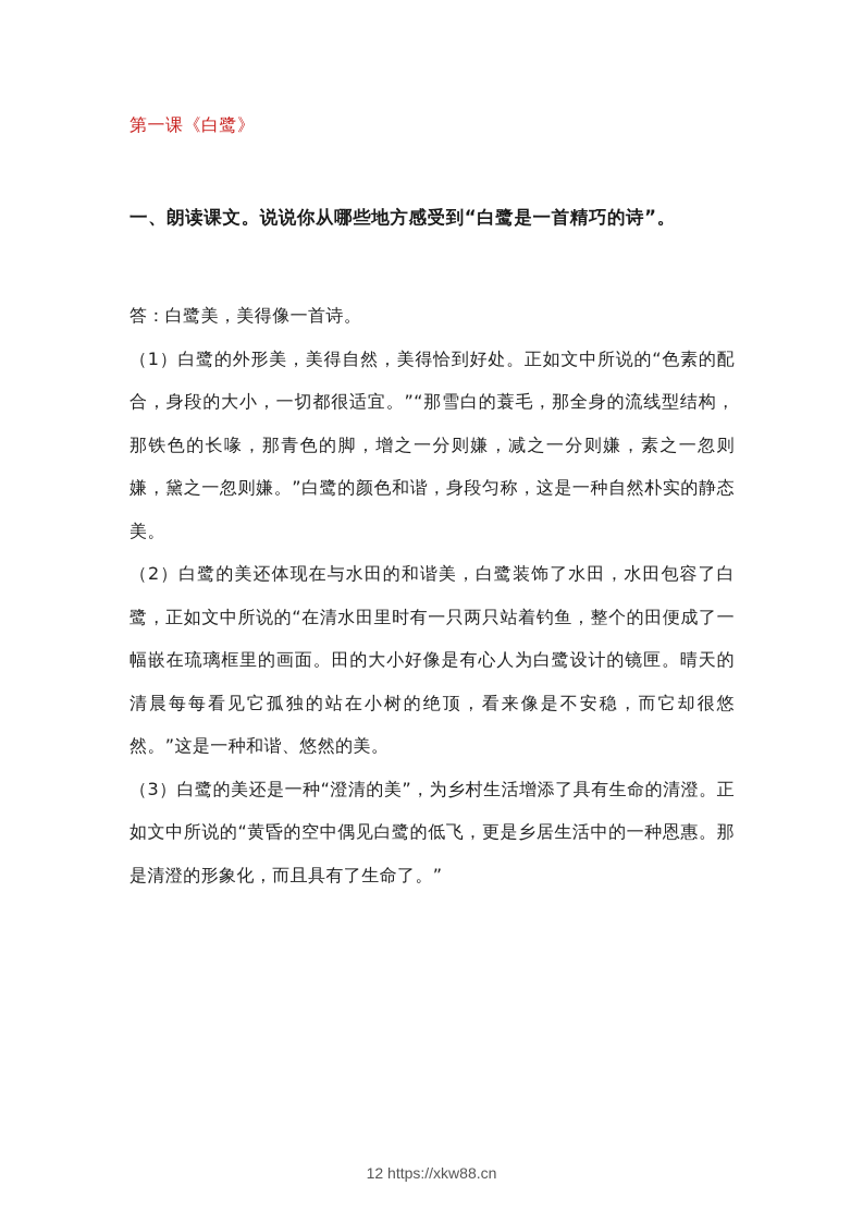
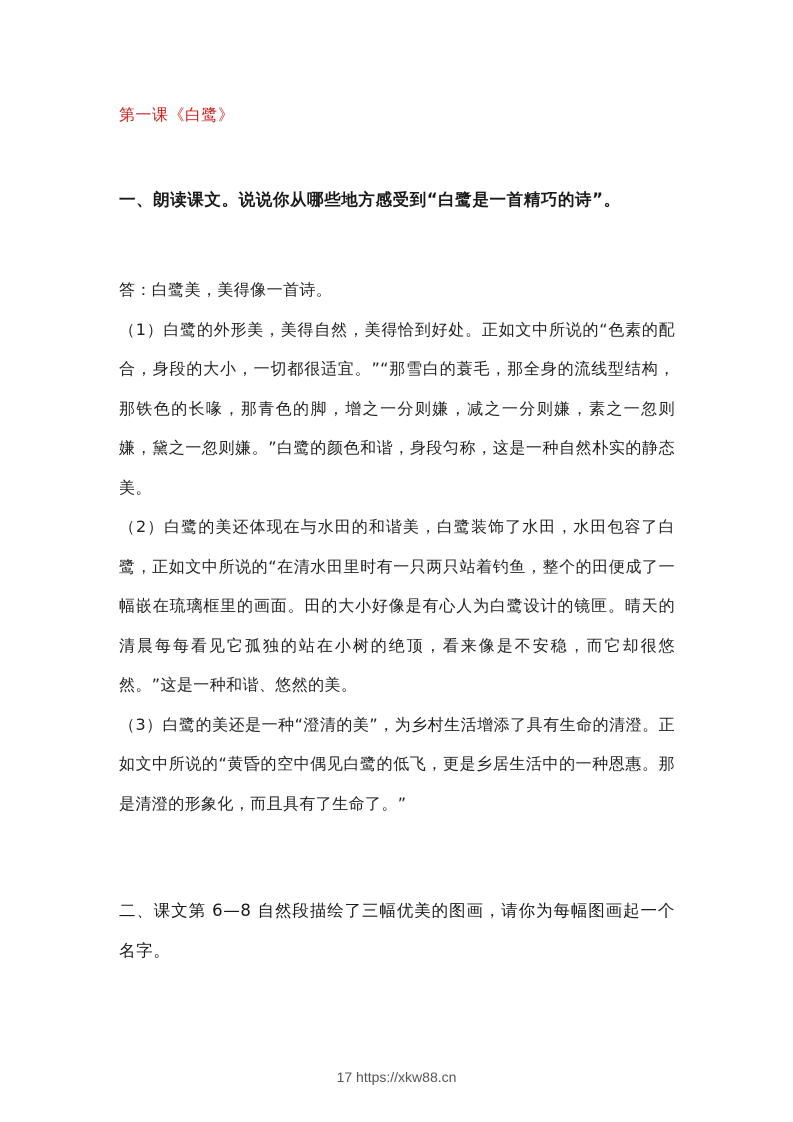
  第一课《白鹭》
  一、朗读课文。说说你从哪些地方感受到“白鹭是一首精巧的诗”。
  答：白鹭美，美得像一首诗。
  （1）白鹭的外形美，美得自然，美得恰到好处。正如文中所说的“色素的配合，身段的大小，一切都很适宜。”“那雪白的蓑毛，那全身的流线型结构，那铁色的长喙，那青色的脚，增之一分则嫌，减之一分则嫌，素之一忽则嫌，黛之一忽则嫌。”白鹭的颜色和谐，身段匀称，这是一种自然朴实的静态美。
  （2）白鹭的美还体现在与水田的和谐美，白鹭装饰了水田，水田包容了白鹭，正如文中所说的“在清水田里时有一只两只站着钓鱼，整个的田便成了一幅嵌在琉璃框里的画面。田的大小好像是有心人为白鹭设计的镜匣。晴天的清晨每每看见它孤独的站在小树的绝顶，看来像是不安稳，而它却很悠然。”这是一种和谐、悠然的美。
  （3）白鹭的美还是一种“澄清的美”，为乡村生活增添了具有生命的清澄。正如文中所说的“黄昏的空中偶见白鹭的低飞，更是乡居生活中的一种恩惠。那是清澄的形象化，而且具有了生命了。”
+ 二、课文第 6—8 自然段描绘了三幅优美的图画，请你为每幅图画起一个名字。
- 12 https://xkw88.cn
+ 17 https://xkw88.cn
